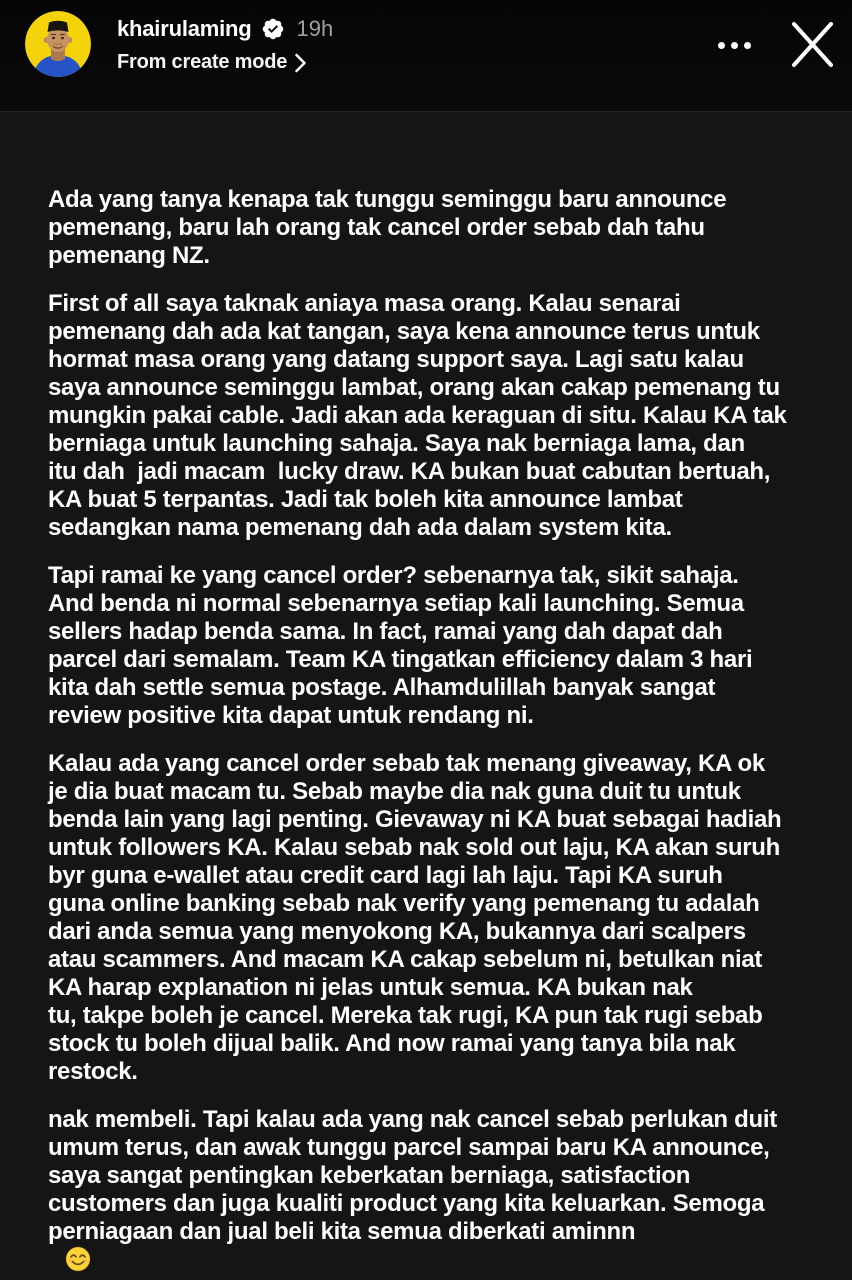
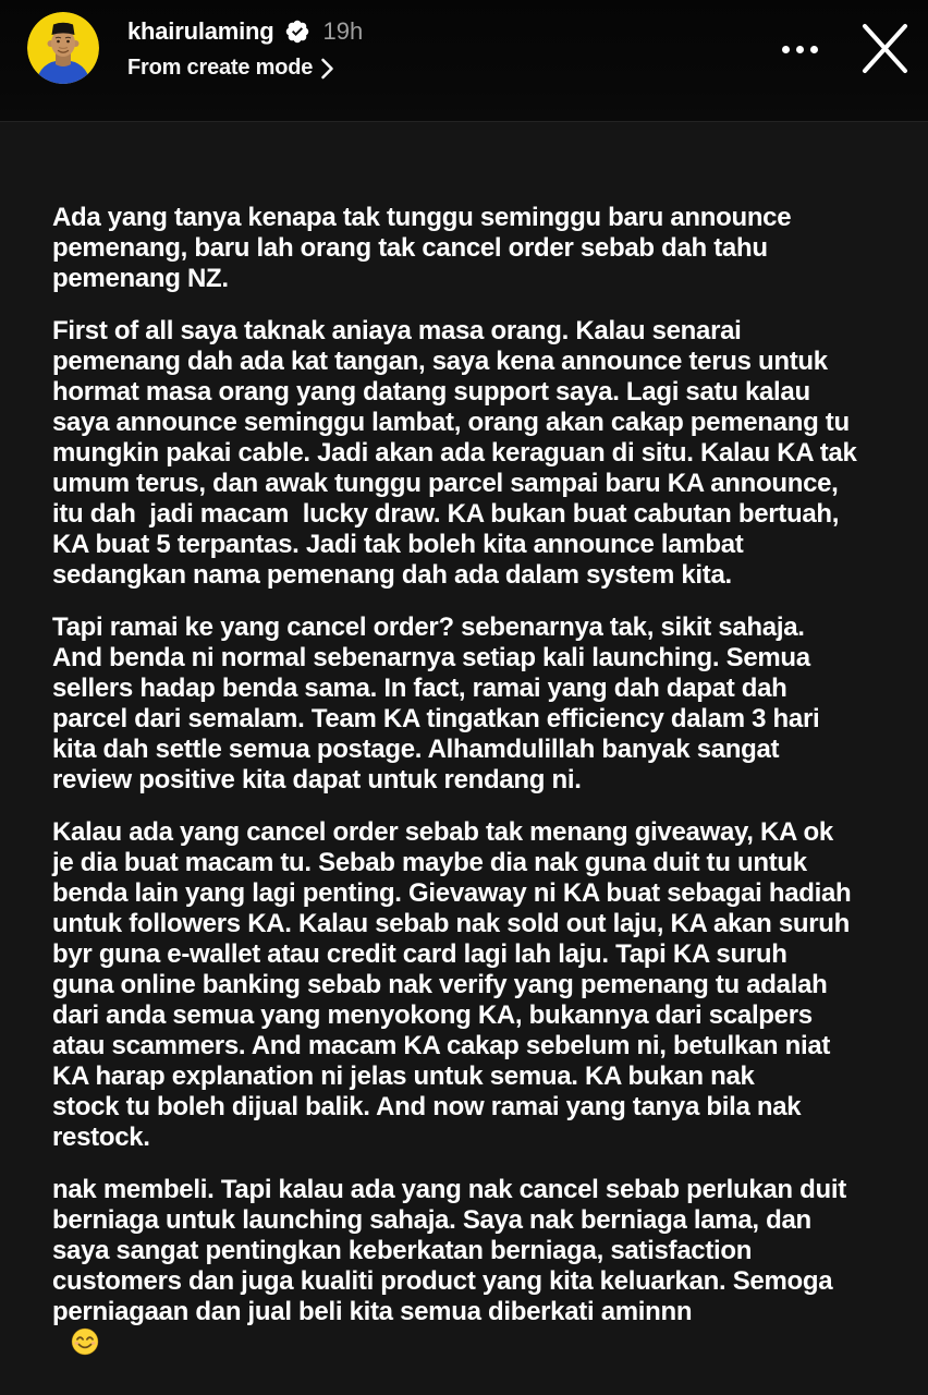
  Ada yang tanya kenapa tak tunggu seminggu baru announce
  pemenang, baru lah orang tak cancel order sebab dah tahu
  pemenang NZ.
  First of all saya taknak aniaya masa orang. Kalau senarai
  pemenang dah ada kat tangan, saya kena announce terus untuk
  hormat masa orang yang datang support saya. Lagi satu kalau
  saya announce seminggu lambat, orang akan cakap pemenang tu
  mungkin pakai cable. Jadi akan ada keraguan di situ. Kalau KA tak
- berniaga untuk launching sahaja. Saya nak berniaga lama, dan
+ umum terus, dan awak tunggu parcel sampai baru KA announce,
  itu dah jadi macam lucky draw. KA bukan buat cabutan bertuah,
  KA buat 5 terpantas. Jadi tak boleh kita announce lambat
  sedangkan nama pemenang dah ada dalam system kita.
  Tapi ramai ke yang cancel order? sebenarnya tak, sikit sahaja.
  And benda ni normal sebenarnya setiap kali launching. Semua
  sellers hadap benda sama. In fact, ramai yang dah dapat dah
  parcel dari semalam. Team KA tingatkan efficiency dalam 3 hari
  kita dah settle semua postage. Alhamdulillah banyak sangat
  review positive kita dapat untuk rendang ni.
  Kalau ada yang cancel order sebab tak menang giveaway, KA ok
  je dia buat macam tu. Sebab maybe dia nak guna duit tu untuk
  benda lain yang lagi penting. Gievaway ni KA buat sebagai hadiah
  untuk followers KA. Kalau sebab nak sold out laju, KA akan suruh
  byr guna e-wallet atau credit card lagi lah laju. Tapi KA suruh
  guna online banking sebab nak verify yang pemenang tu adalah
  dari anda semua yang menyokong KA, bukannya dari scalpers
  atau scammers. And macam KA cakap sebelum ni, betulkan niat
  KA harap explanation ni jelas untuk semua. KA bukan nak
- tu, takpe boleh je cancel. Mereka tak rugi, KA pun tak rugi sebab
  stock tu boleh dijual balik. And now ramai yang tanya bila nak
  restock.
  nak membeli. Tapi kalau ada yang nak cancel sebab perlukan duit
- umum terus, dan awak tunggu parcel sampai baru KA announce,
+ berniaga untuk launching sahaja. Saya nak berniaga lama, dan
  saya sangat pentingkan keberkatan berniaga, satisfaction
  customers dan juga kualiti product yang kita keluarkan. Semoga
  perniagaan dan jual beli kita semua diberkati aminnn
  khairulaming
  19h
  From create mode
